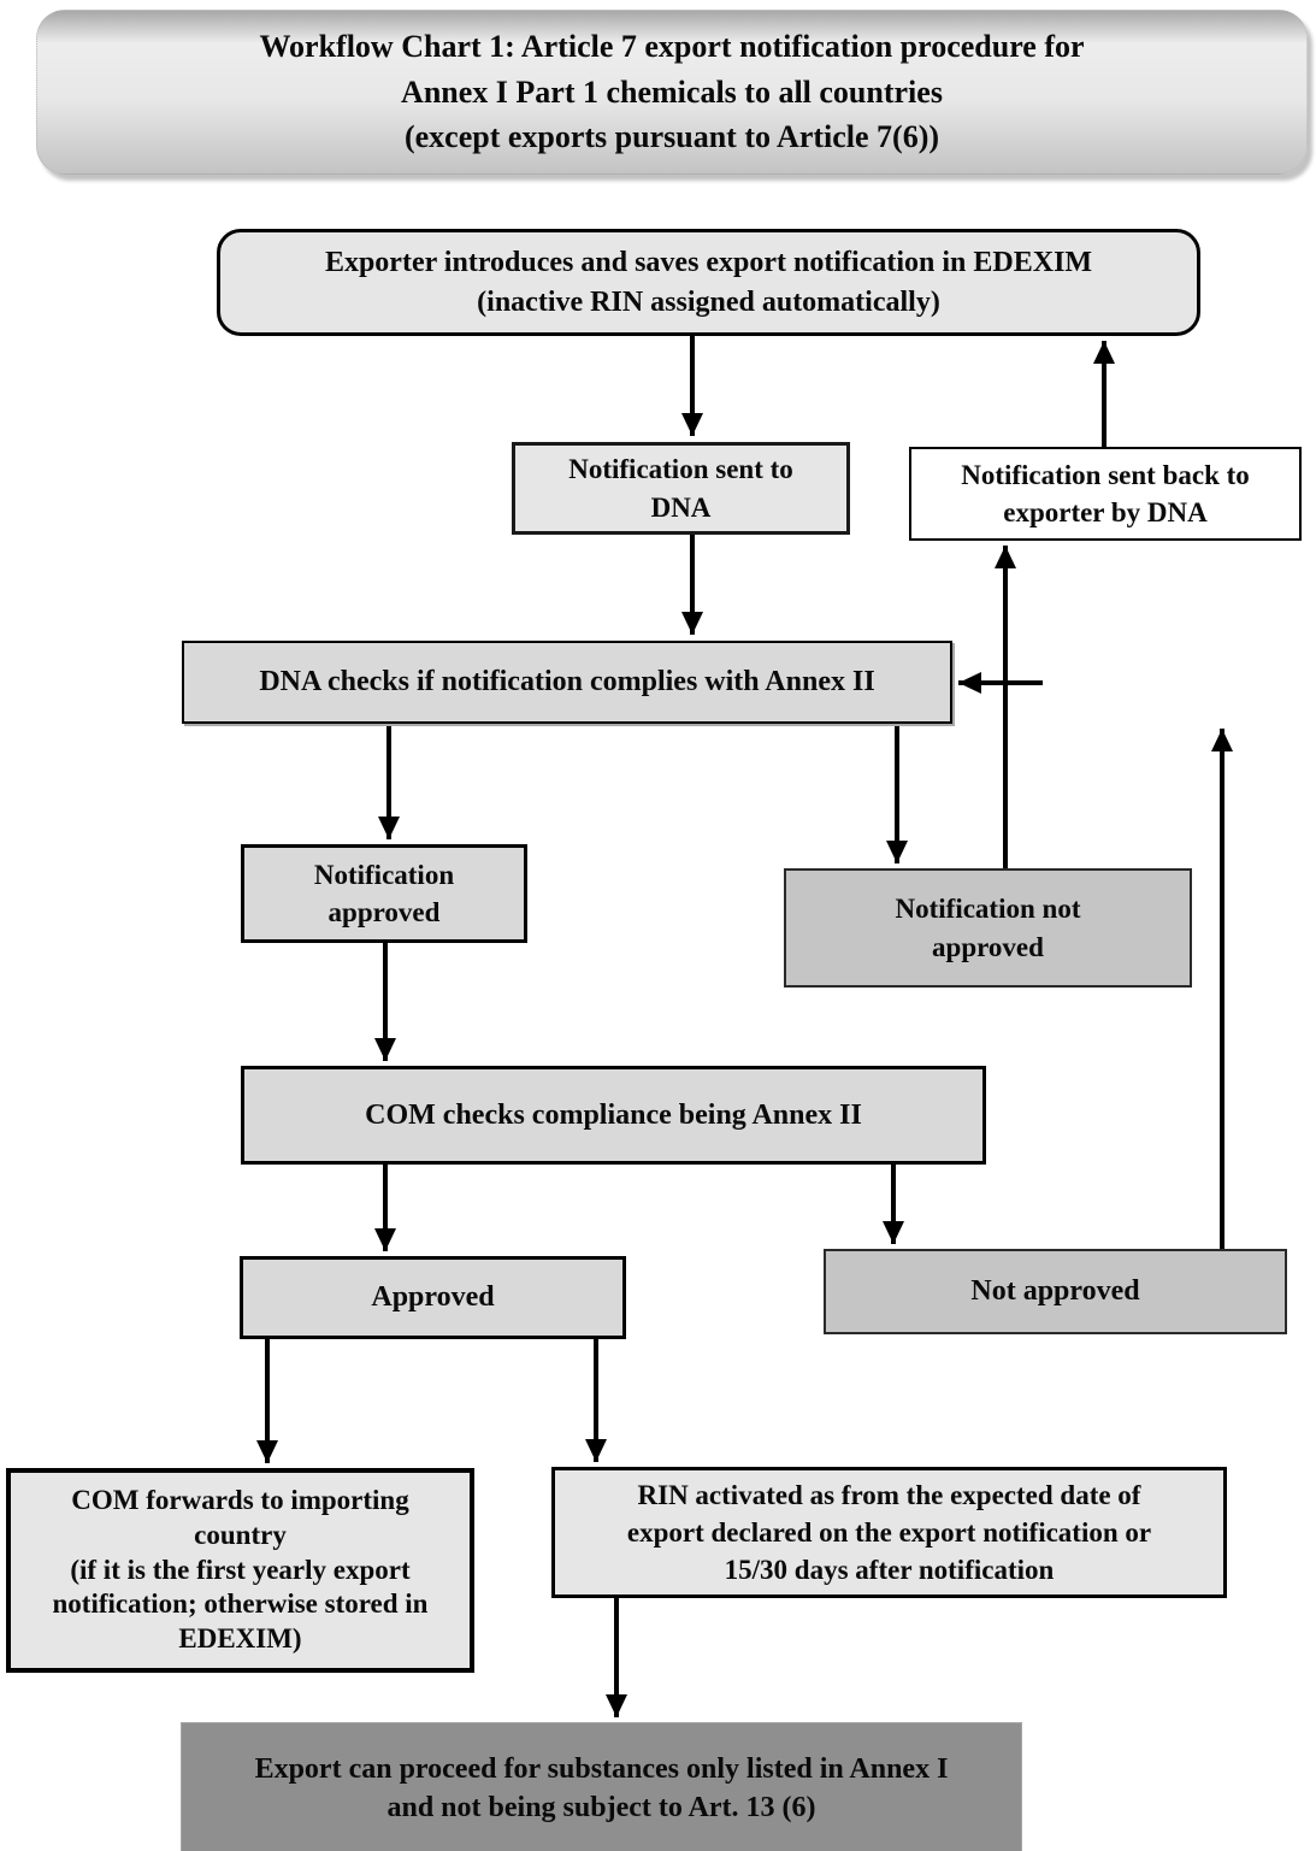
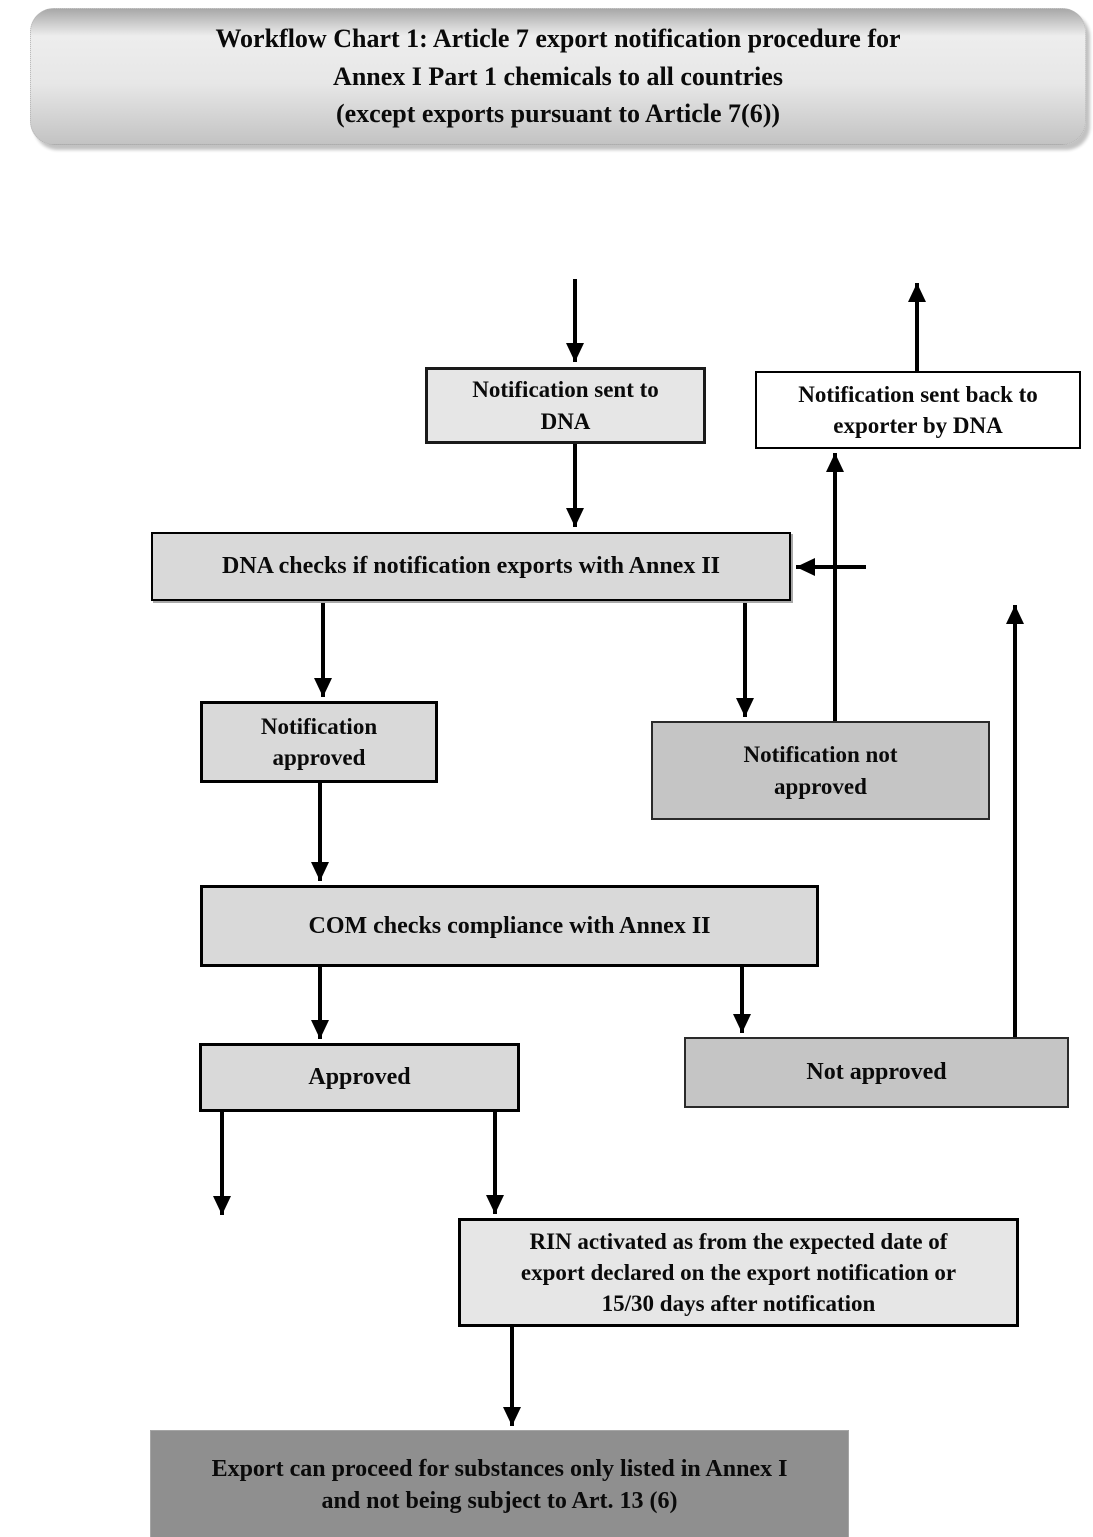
  Workflow Chart 1: Article 7 export notification procedure for
  Annex I Part 1 chemicals to all countries
  (except exports pursuant to Article 7(6))
- Exporter introduces and saves export notification in EDEXIM
- (inactive RIN assigned automatically)
  Notification sent to
  DNA
  Notification sent back to
  exporter by DNA
- DNA checks if notification complies with Annex II
+ DNA checks if notification exports with Annex II
  Notification
  approved
  Notification not
  approved
- COM checks compliance being Annex II
+ COM checks compliance with Annex II
  Approved
  Not approved
- COM forwards to importing
- country
- (if it is the first yearly export
- notification; otherwise stored in
- EDEXIM)
  RIN activated as from the expected date of
  export declared on the export notification or
  15/30 days after notification
  Export can proceed for substances only listed in Annex I
  and not being subject to Art. 13 (6)
